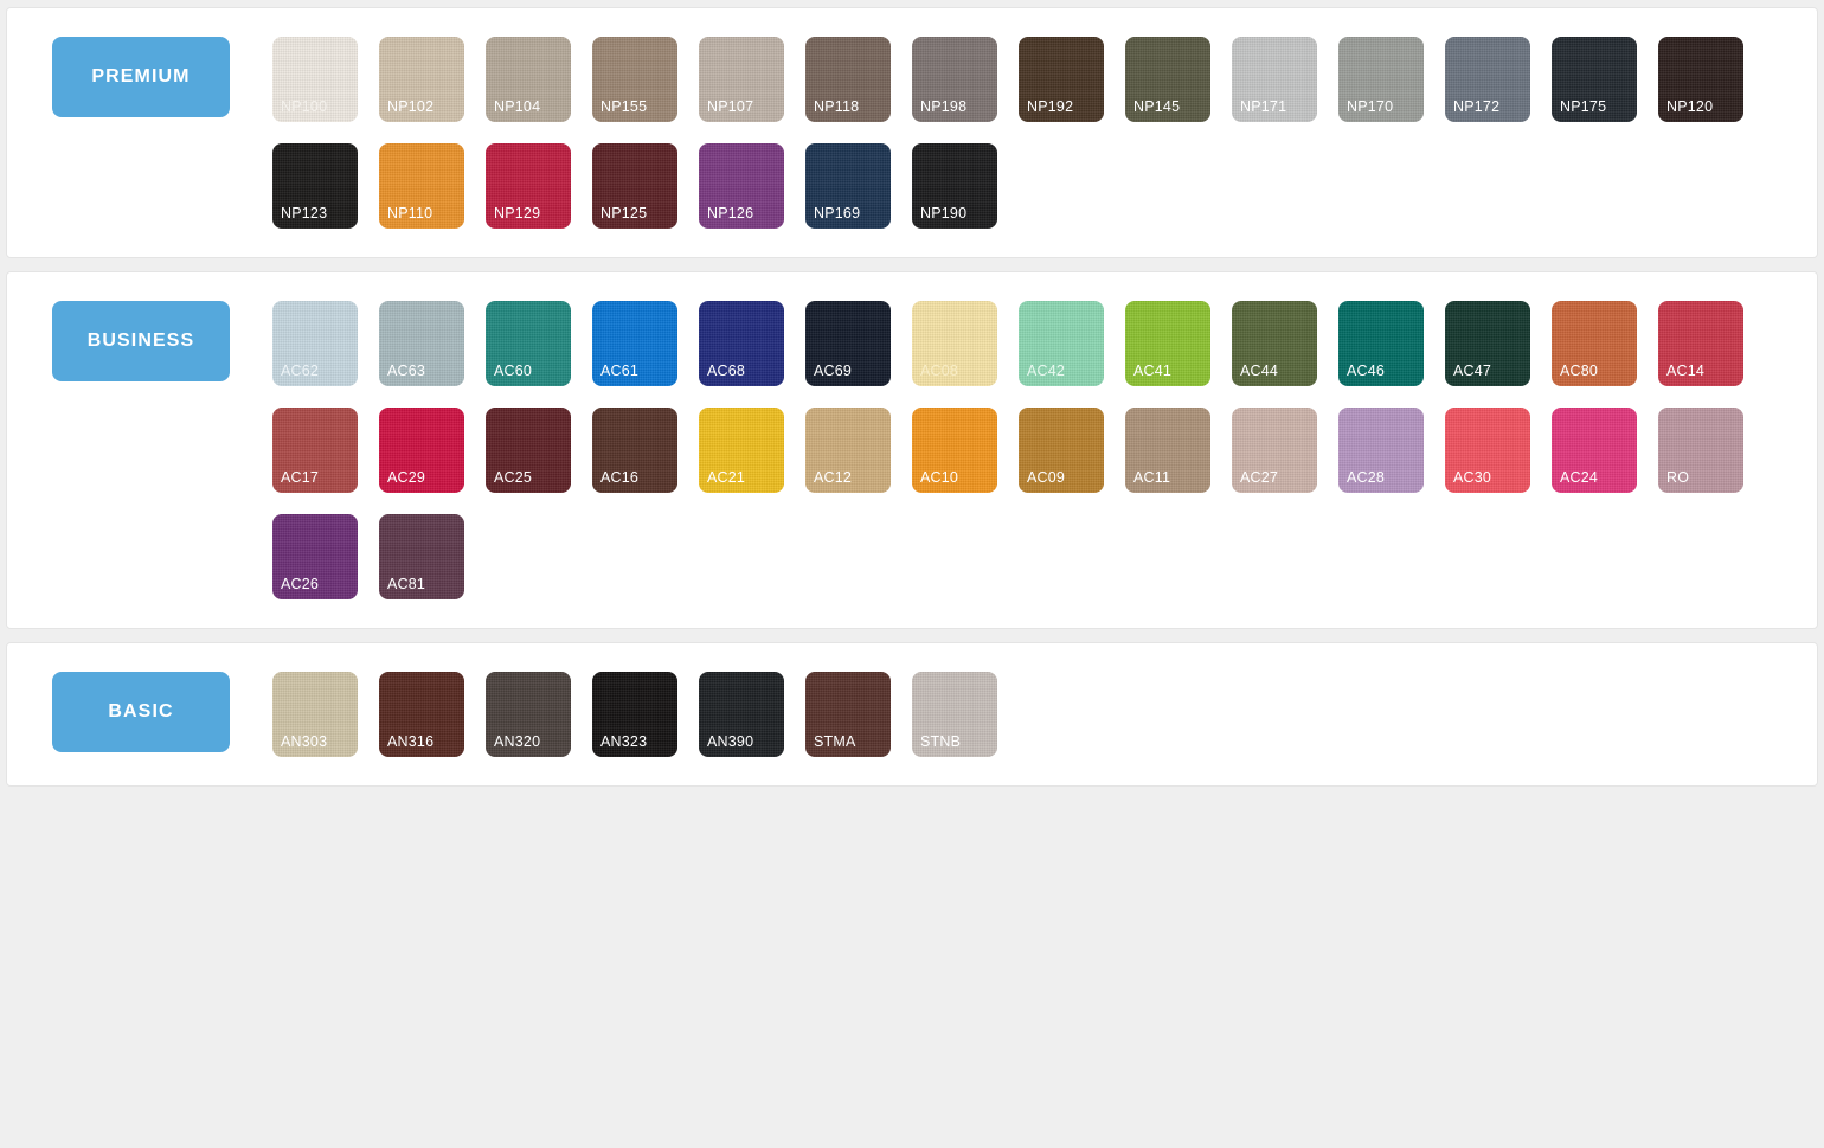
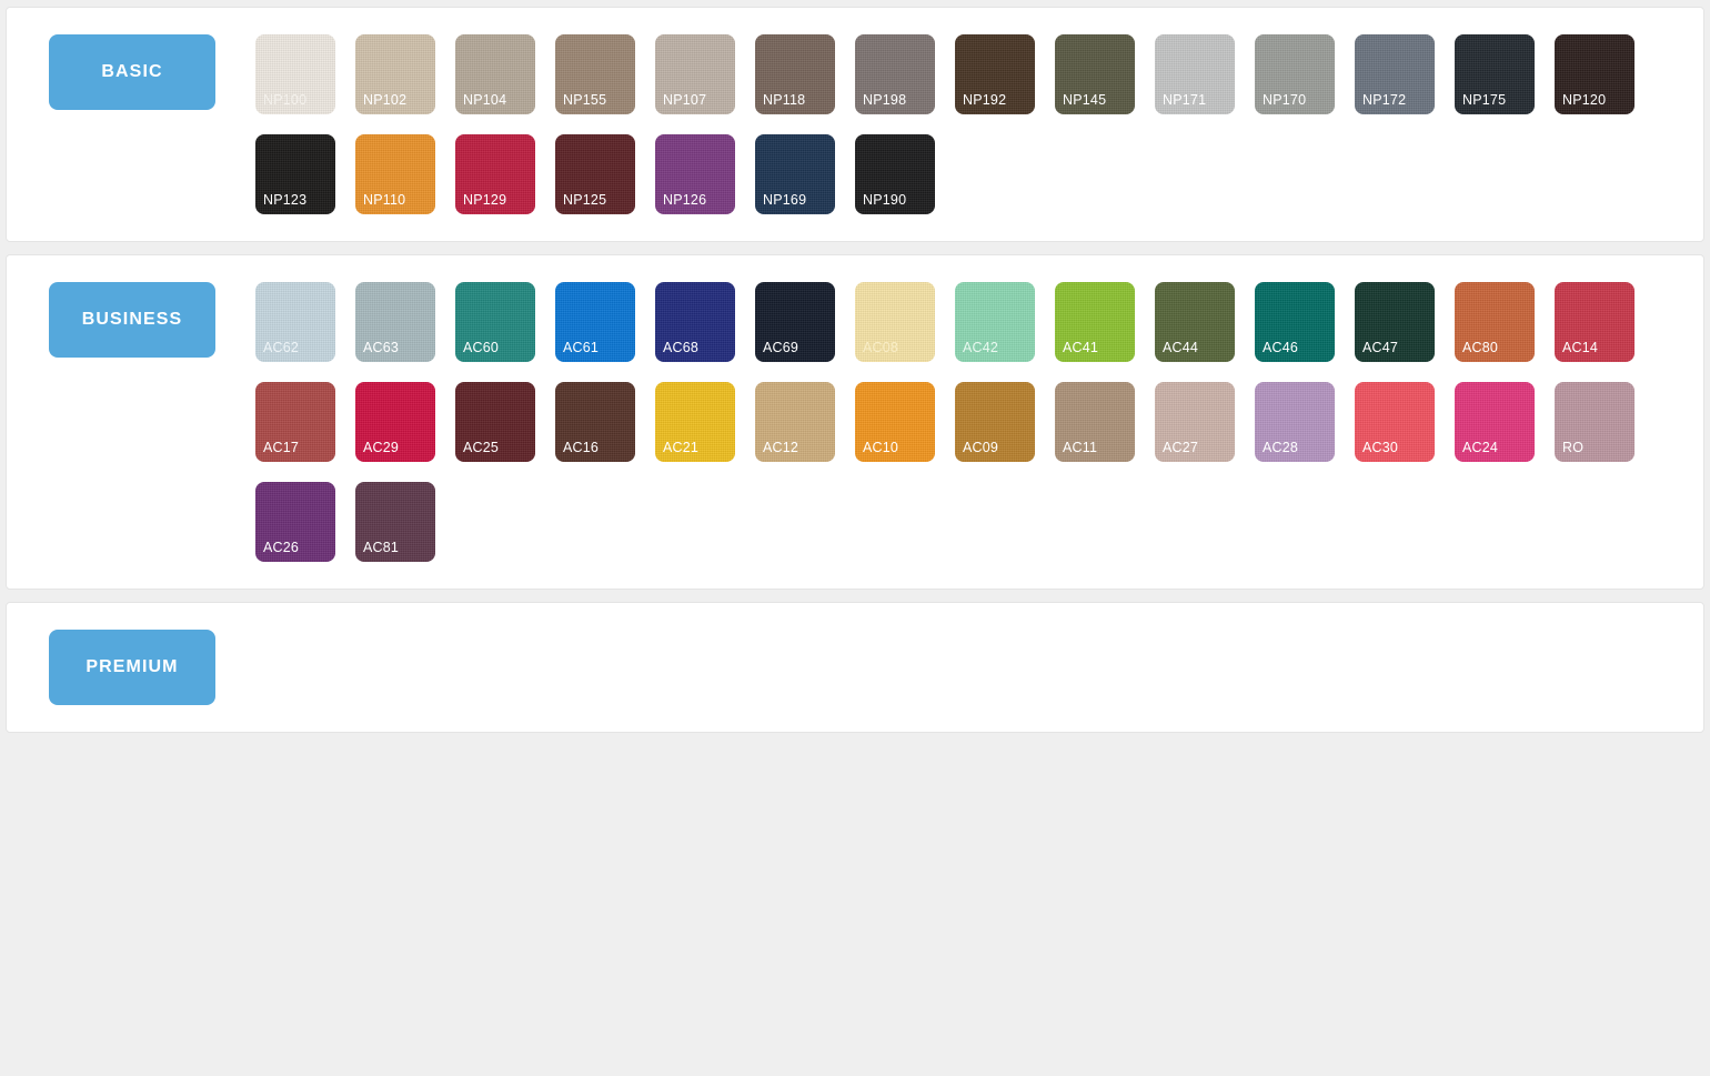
- PREMIUM
+ BASIC
  NP100
  NP102
  NP104
  NP155
  NP107
  NP118
  NP198
  NP192
  NP145
  NP171
  NP170
  NP172
  NP175
  NP120
  NP123
  NP110
  NP129
  NP125
  NP126
  NP169
  NP190
  BUSINESS
  AC62
  AC63
  AC60
  AC61
  AC68
  AC69
  AC08
  AC42
  AC41
  AC44
  AC46
  AC47
  AC80
  AC14
  AC17
  AC29
  AC25
  AC16
  AC21
  AC12
  AC10
  AC09
  AC11
  AC27
  AC28
  AC30
  AC24
  RO
  AC26
  AC81
- BASIC
+ PREMIUM
- AN303
- AN316
- AN320
- AN323
- AN390
- STMA
- STNB
